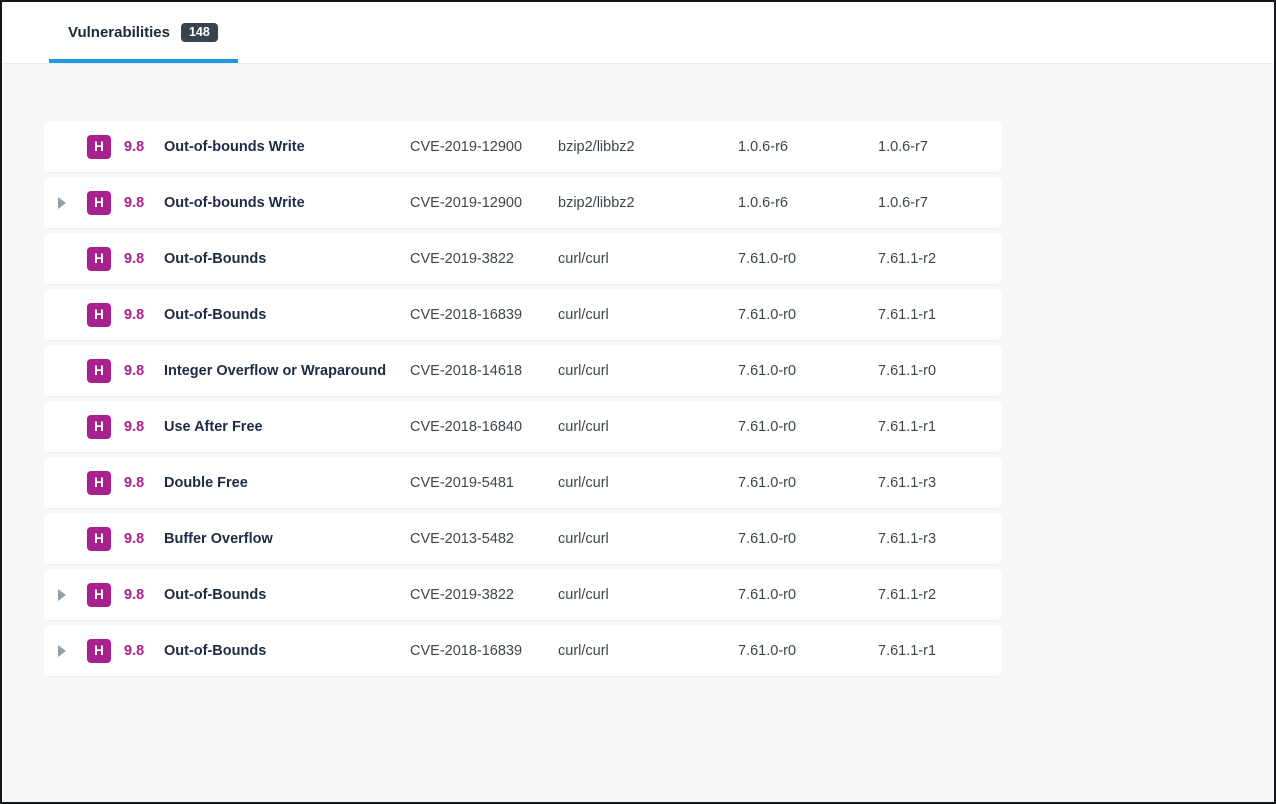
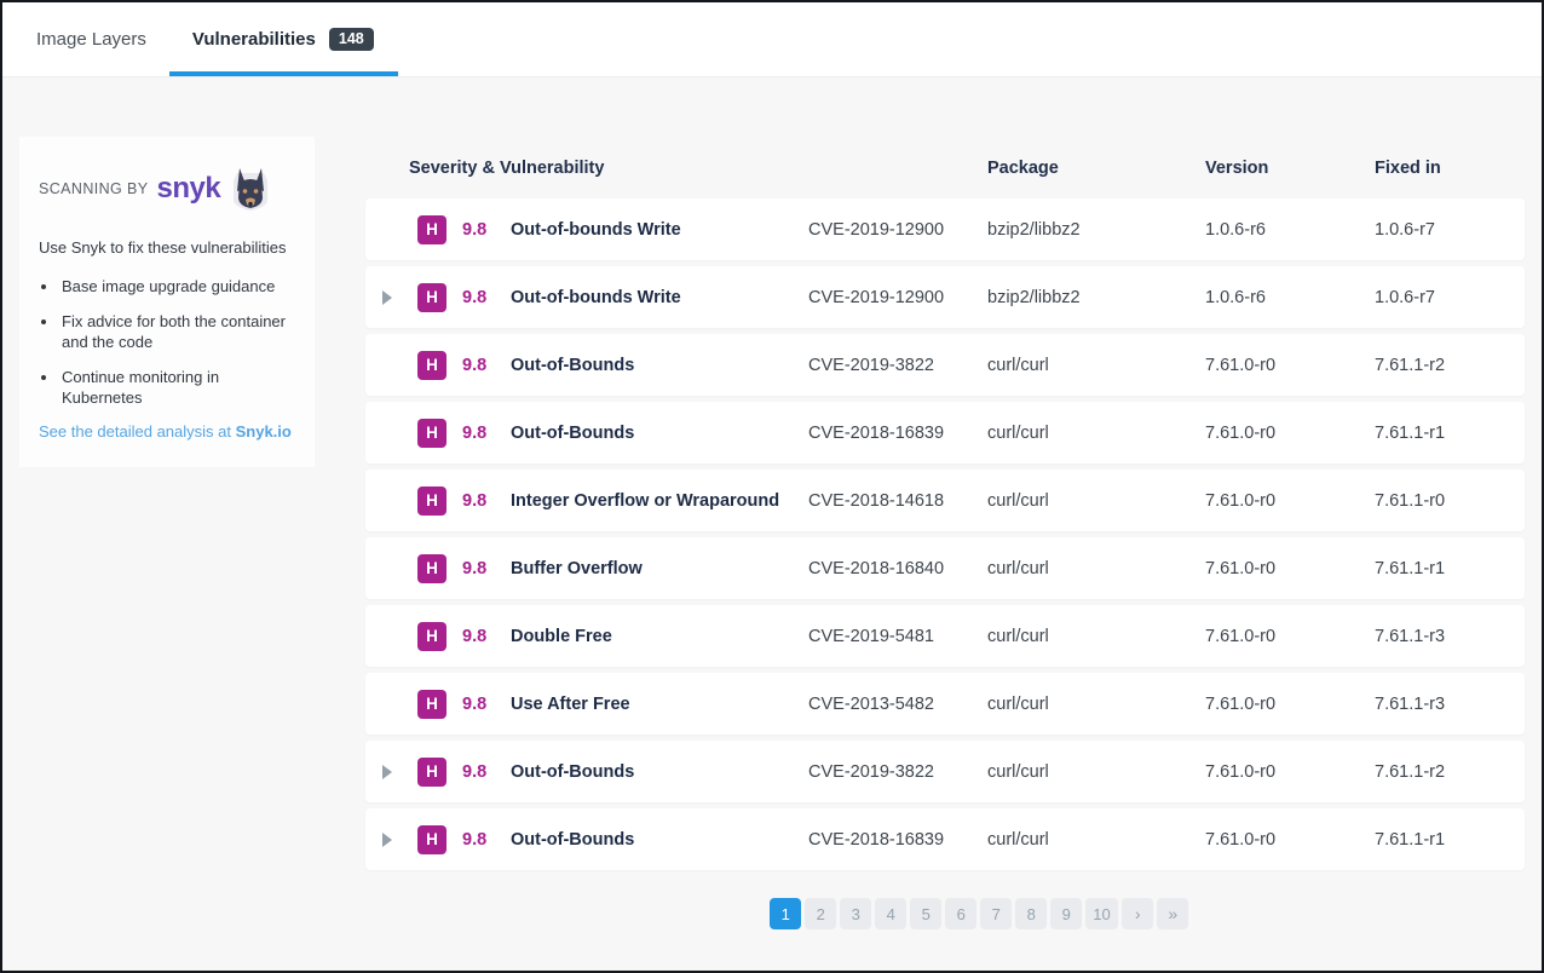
+ Image Layers
  Vulnerabilities
  148
+ SCANNING BY
+ snyk
+ Use Snyk to fix these vulnerabilities
+ Base image upgrade guidance
+ Fix advice for both the container and the code
+ Continue monitoring in Kubernetes
+ See the detailed analysis at Snyk.io
+ Severity & Vulnerability
+ Package
+ Version
+ Fixed in
  H
  9.8
  Out-of-bounds Write
  CVE-2019-12900
  bzip2/libbz2
  1.0.6-r6
  1.0.6-r7
  H
  9.8
  Out-of-bounds Write
  CVE-2019-12900
  bzip2/libbz2
  1.0.6-r6
  1.0.6-r7
  H
  9.8
  Out-of-Bounds
  CVE-2019-3822
  curl/curl
  7.61.0-r0
  7.61.1-r2
  H
  9.8
  Out-of-Bounds
  CVE-2018-16839
  curl/curl
  7.61.0-r0
  7.61.1-r1
  H
  9.8
  Integer Overflow or Wraparound
  CVE-2018-14618
  curl/curl
  7.61.0-r0
  7.61.1-r0
  H
  9.8
- Use After Free
+ Buffer Overflow
  CVE-2018-16840
  curl/curl
  7.61.0-r0
  7.61.1-r1
  H
  9.8
  Double Free
  CVE-2019-5481
  curl/curl
  7.61.0-r0
  7.61.1-r3
  H
  9.8
- Buffer Overflow
+ Use After Free
  CVE-2013-5482
  curl/curl
  7.61.0-r0
  7.61.1-r3
  H
  9.8
  Out-of-Bounds
  CVE-2019-3822
  curl/curl
  7.61.0-r0
  7.61.1-r2
  H
  9.8
  Out-of-Bounds
  CVE-2018-16839
  curl/curl
  7.61.0-r0
  7.61.1-r1
+ 1
+ 2
+ 3
+ 4
+ 5
+ 6
+ 7
+ 8
+ 9
+ 10
+ ›
+ »
